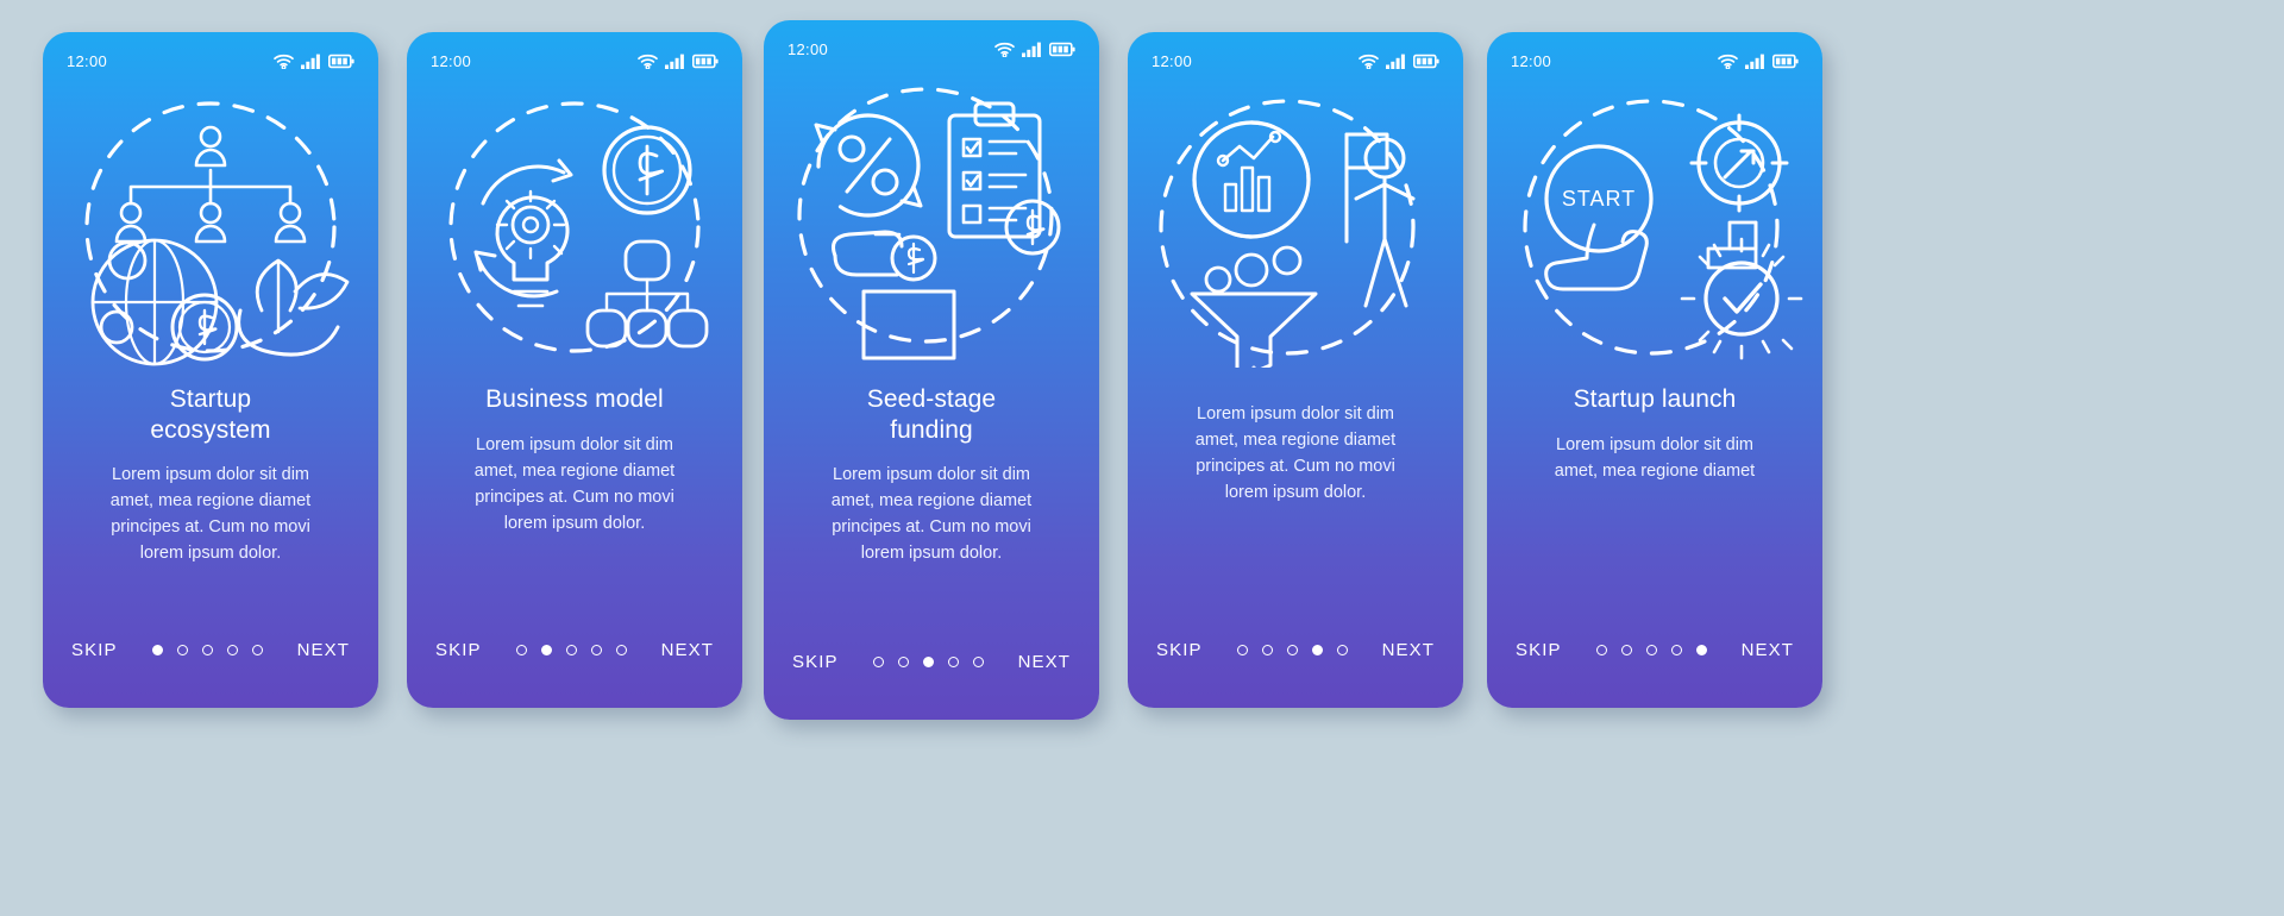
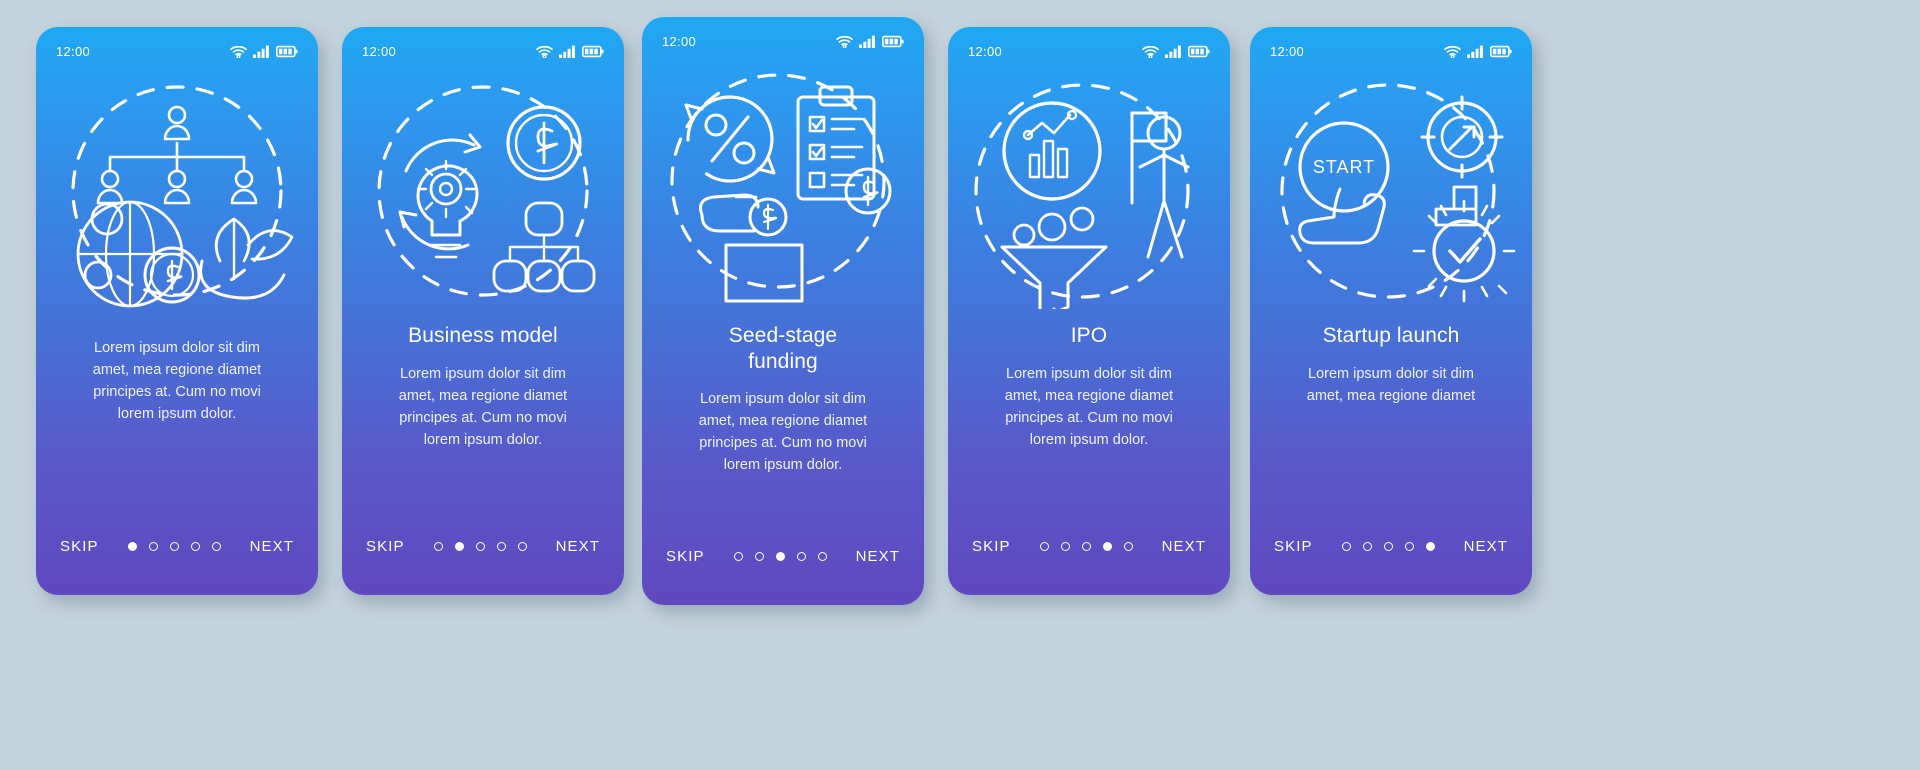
  12:00
- Startup
- ecosystem
  Lorem ipsum dolor sit dim
  amet, mea regione diamet
  principes at. Cum no movi
  lorem ipsum dolor.
  SKIP
  NEXT
  12:00
  Business model
  Lorem ipsum dolor sit dim
  amet, mea regione diamet
  principes at. Cum no movi
  lorem ipsum dolor.
  SKIP
  NEXT
  12:00
  Seed-stage
  funding
  Lorem ipsum dolor sit dim
  amet, mea regione diamet
  principes at. Cum no movi
  lorem ipsum dolor.
  SKIP
  NEXT
  12:00
+ IPO
  Lorem ipsum dolor sit dim
  amet, mea regione diamet
  principes at. Cum no movi
  lorem ipsum dolor.
  SKIP
  NEXT
  12:00
  START
  Startup launch
  Lorem ipsum dolor sit dim
  amet, mea regione diamet
  SKIP
  NEXT
